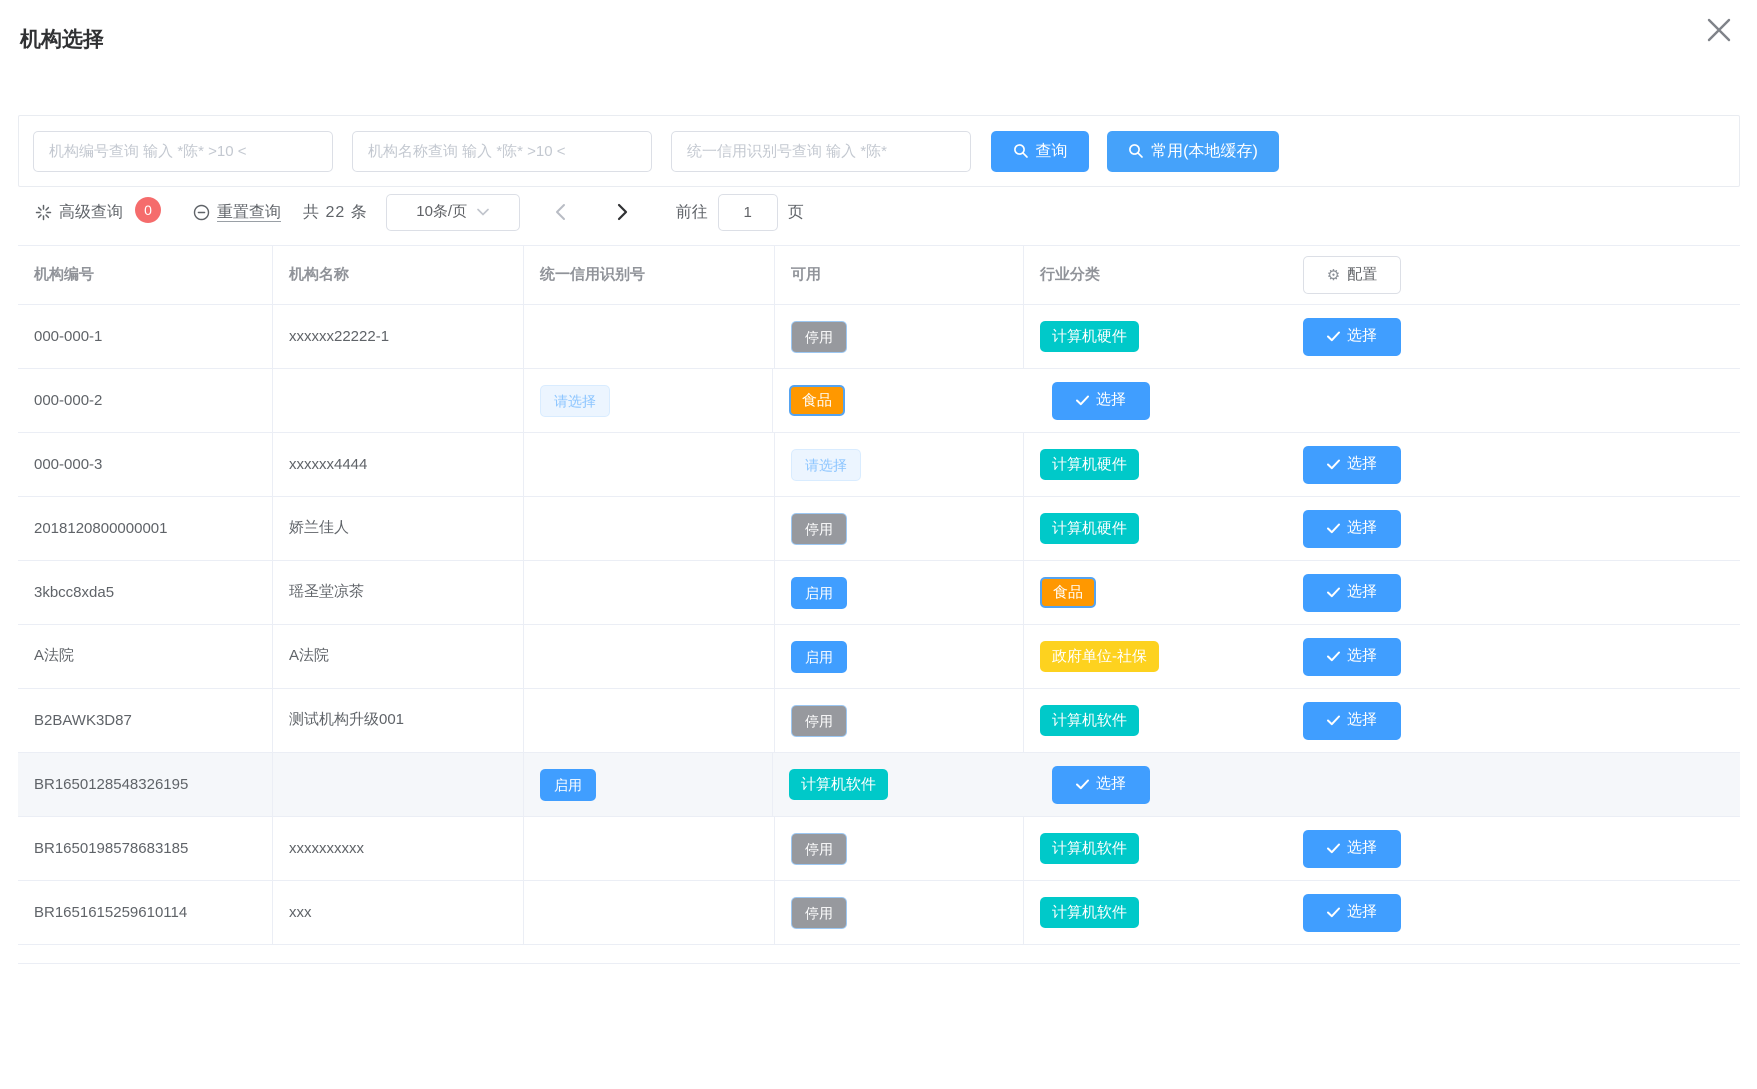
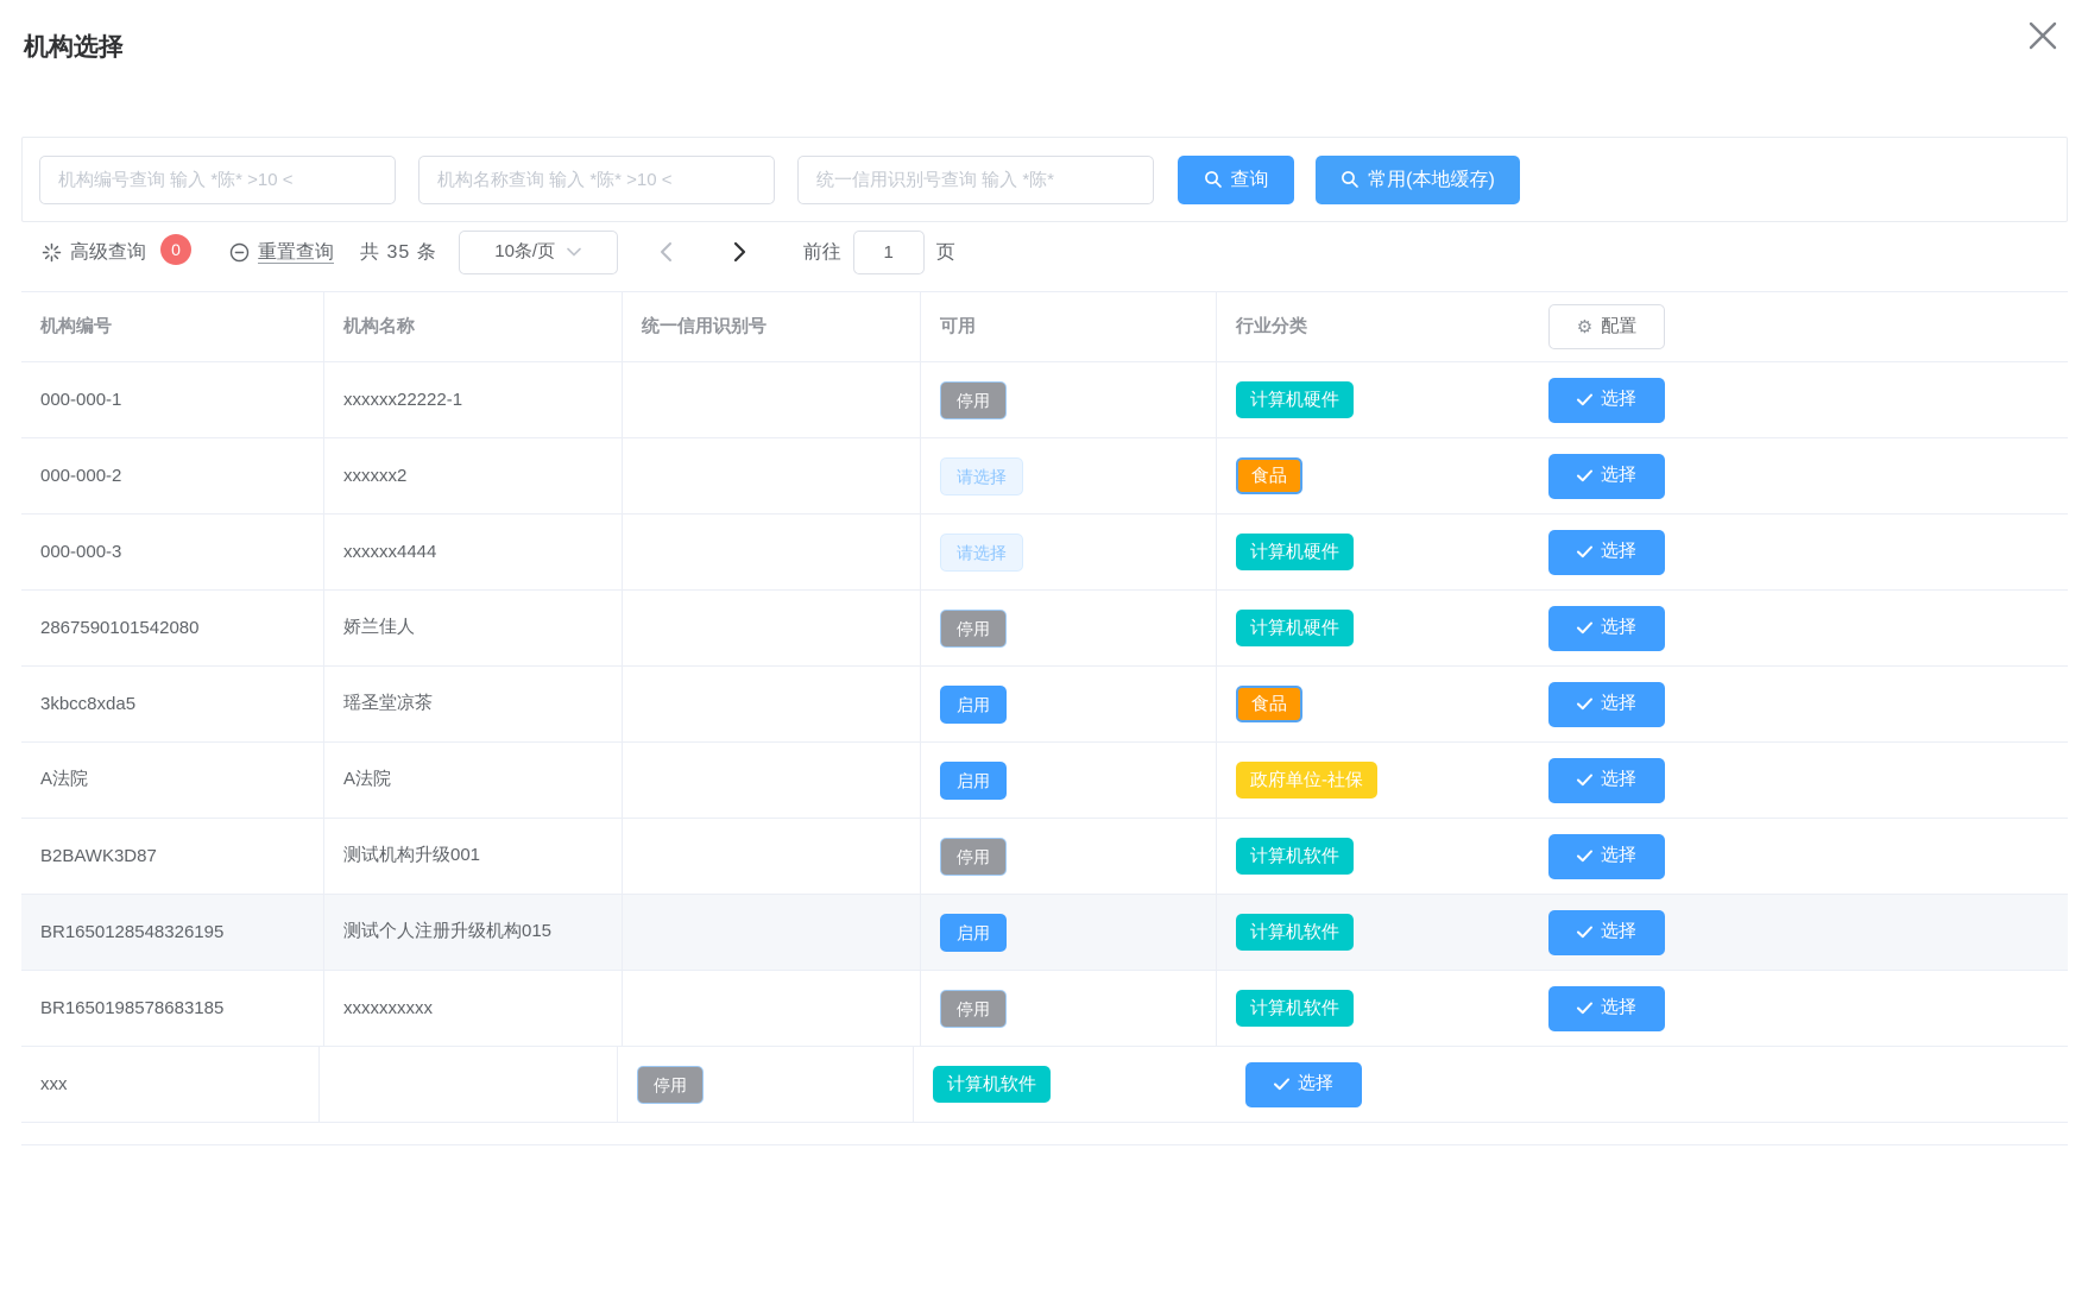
  机构选择
  机构编号查询 输入 *陈* >10 <
  机构名称查询 输入 *陈* >10 <
  统一信用识别号查询 输入 *陈*
  查询
  常用(本地缓存)
  高级查询
  0
  重置查询
- 共 22 条
+ 共 35 条
  10条/页
  前往
  1
  页
  机构编号
  机构名称
  统一信用识别号
  可用
  行业分类
  ⚙
  配置
  000-000-1
  xxxxxx22222-1
  停用
  计算机硬件
  选择
  000-000-2
+ xxxxxx2
  请选择
  食品
  选择
  000-000-3
  xxxxxx4444
  请选择
  计算机硬件
  选择
- 2018120800000001
+ 2867590101542080
  娇兰佳人
  停用
  计算机硬件
  选择
  3kbcc8xda5
  瑶圣堂凉茶
  启用
  食品
  选择
  A法院
  A法院
  启用
  政府单位-社保
  选择
  B2BAWK3D87
  测试机构升级001
  停用
  计算机软件
  选择
  BR1650128548326195
+ 测试个人注册升级机构015
  启用
  计算机软件
  选择
  BR1650198578683185
  xxxxxxxxxx
  停用
  计算机软件
  选择
- BR1651615259610114
  xxx
  停用
  计算机软件
  选择
